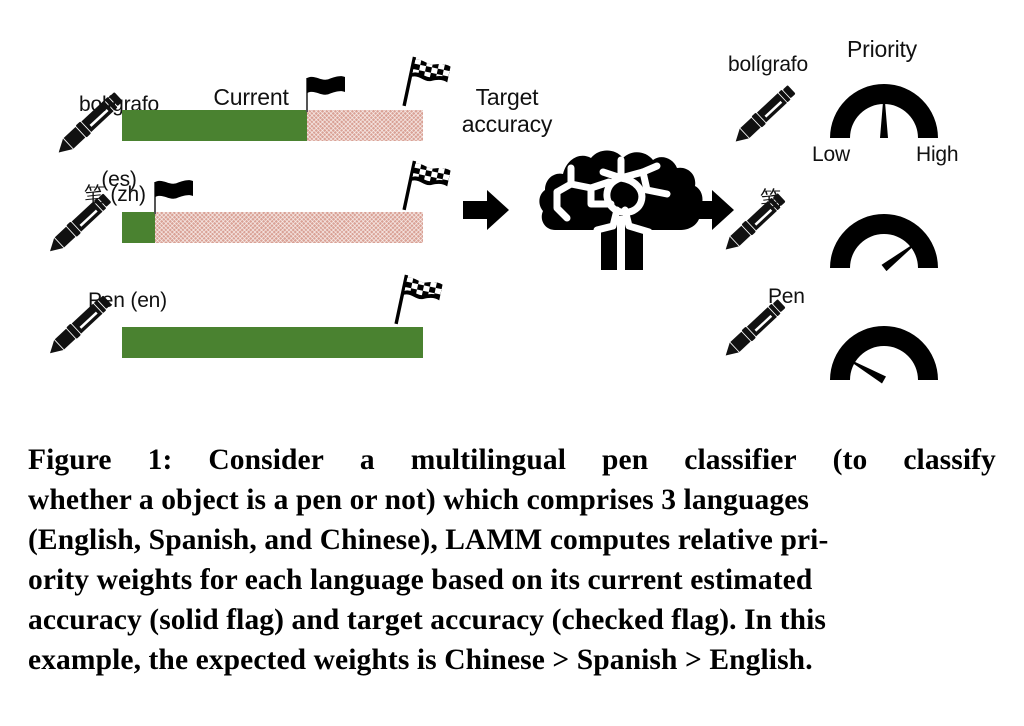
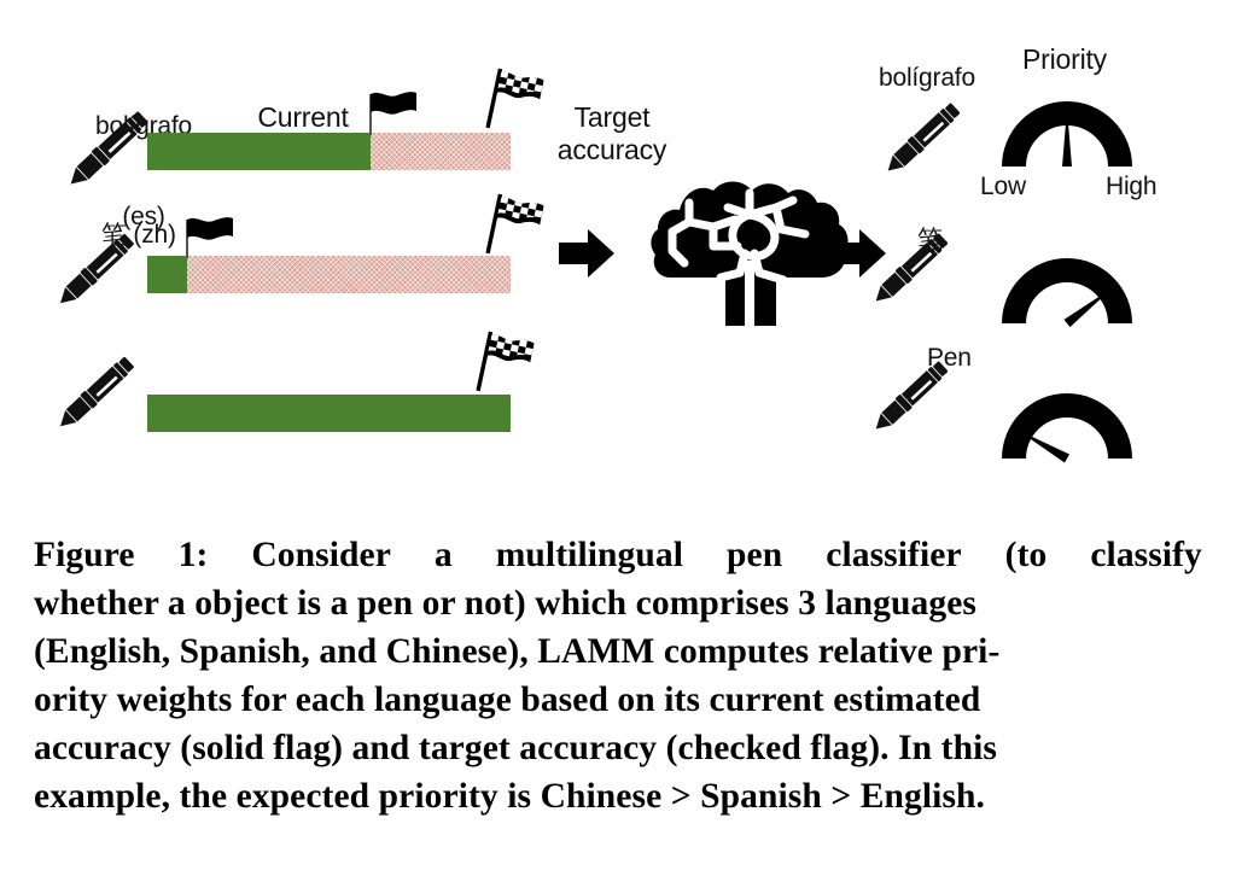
  Current
  Target
  accuracy
  Priority
  bolígrafo
  (es)
  笔 (zh)
- Pen (en)
  bolígrafo
  Low
  High
  笔
  Pen
  Figure
  1:
  Consider
  a
  multilingual
  pen
  classifier
  (to
  classify
  whether a object is a pen or not) which comprises 3 languages
  (English, Spanish, and Chinese), LAMM computes relative pri-
  ority weights for each language based on its current estimated
  accuracy (solid flag) and target accuracy (checked flag). In this
- example, the expected weights is Chinese > Spanish > English.
+ example, the expected priority is Chinese > Spanish > English.
